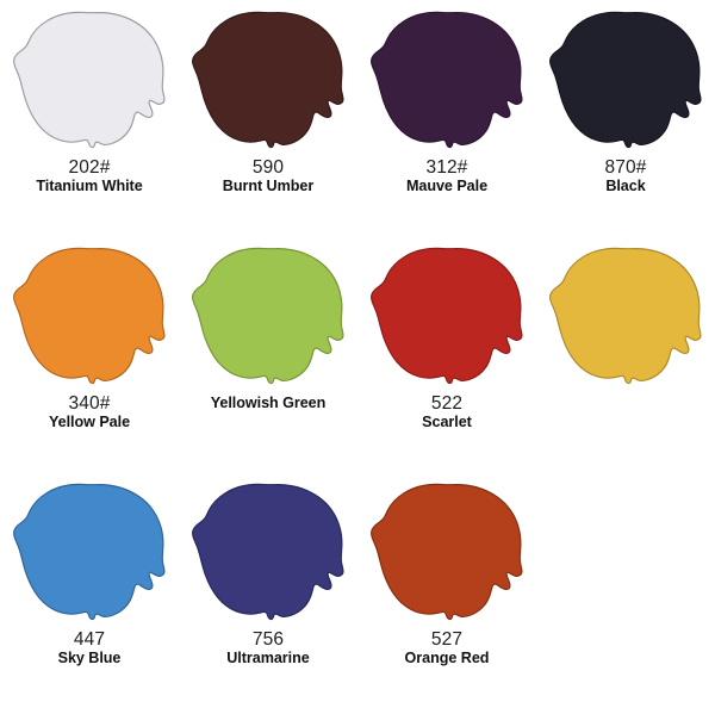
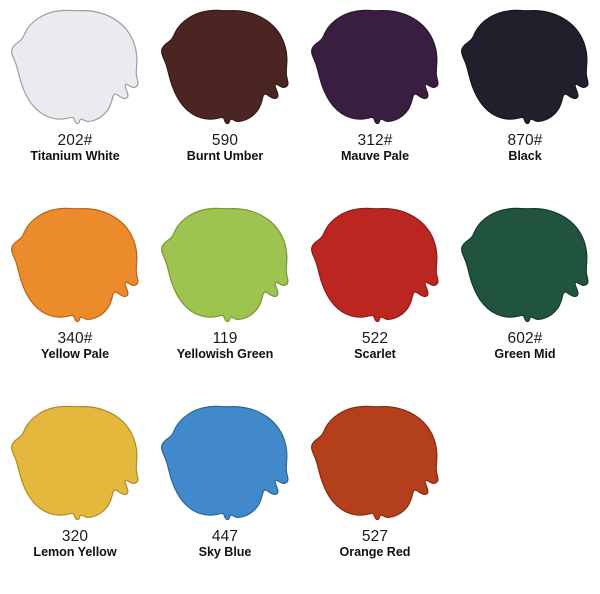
  202#
  Titanium White
  590
  Burnt Umber
  312#
  Mauve Pale
  870#
  Black
  340#
  Yellow Pale
+ 119
  Yellowish Green
  522
  Scarlet
+ 602#
+ Green Mid
+ 320
+ Lemon Yellow
  447
  Sky Blue
- 756
- Ultramarine
  527
  Orange Red
